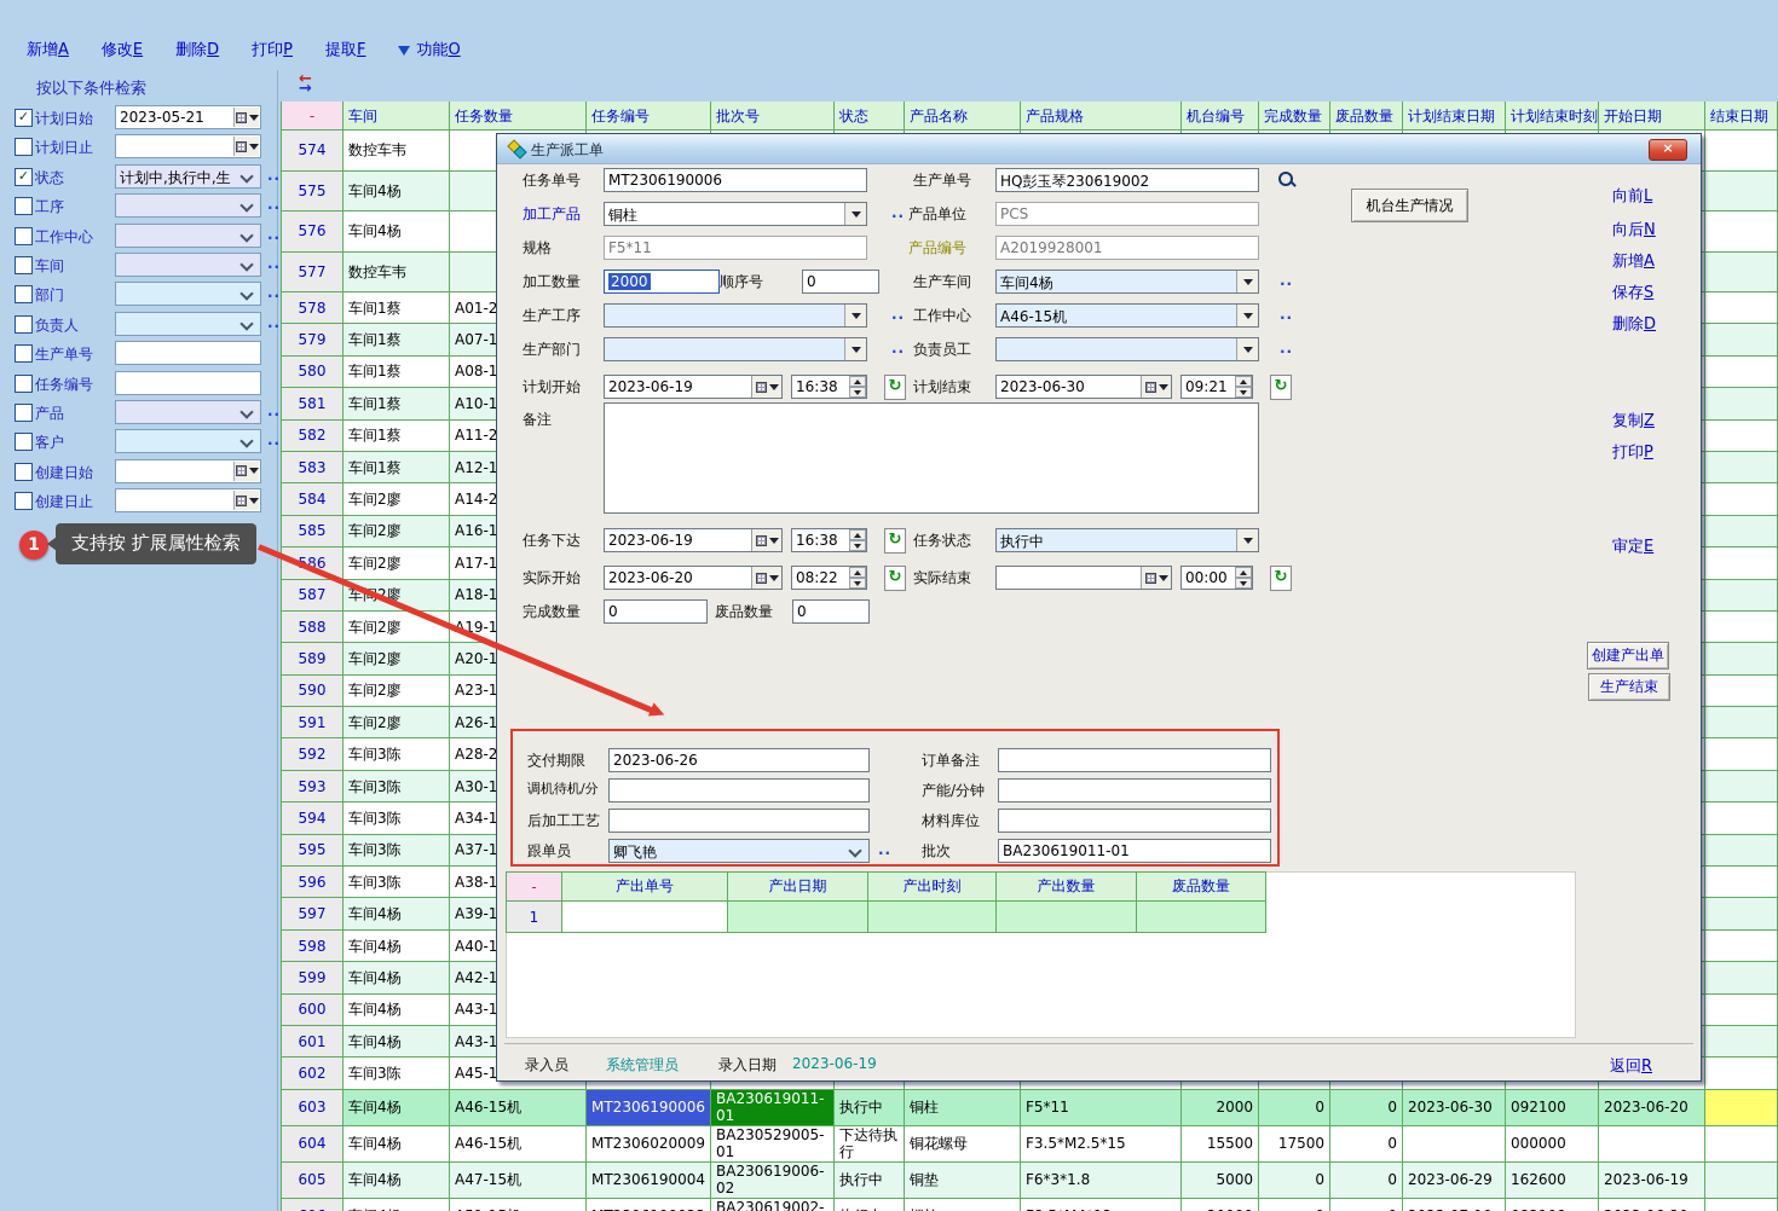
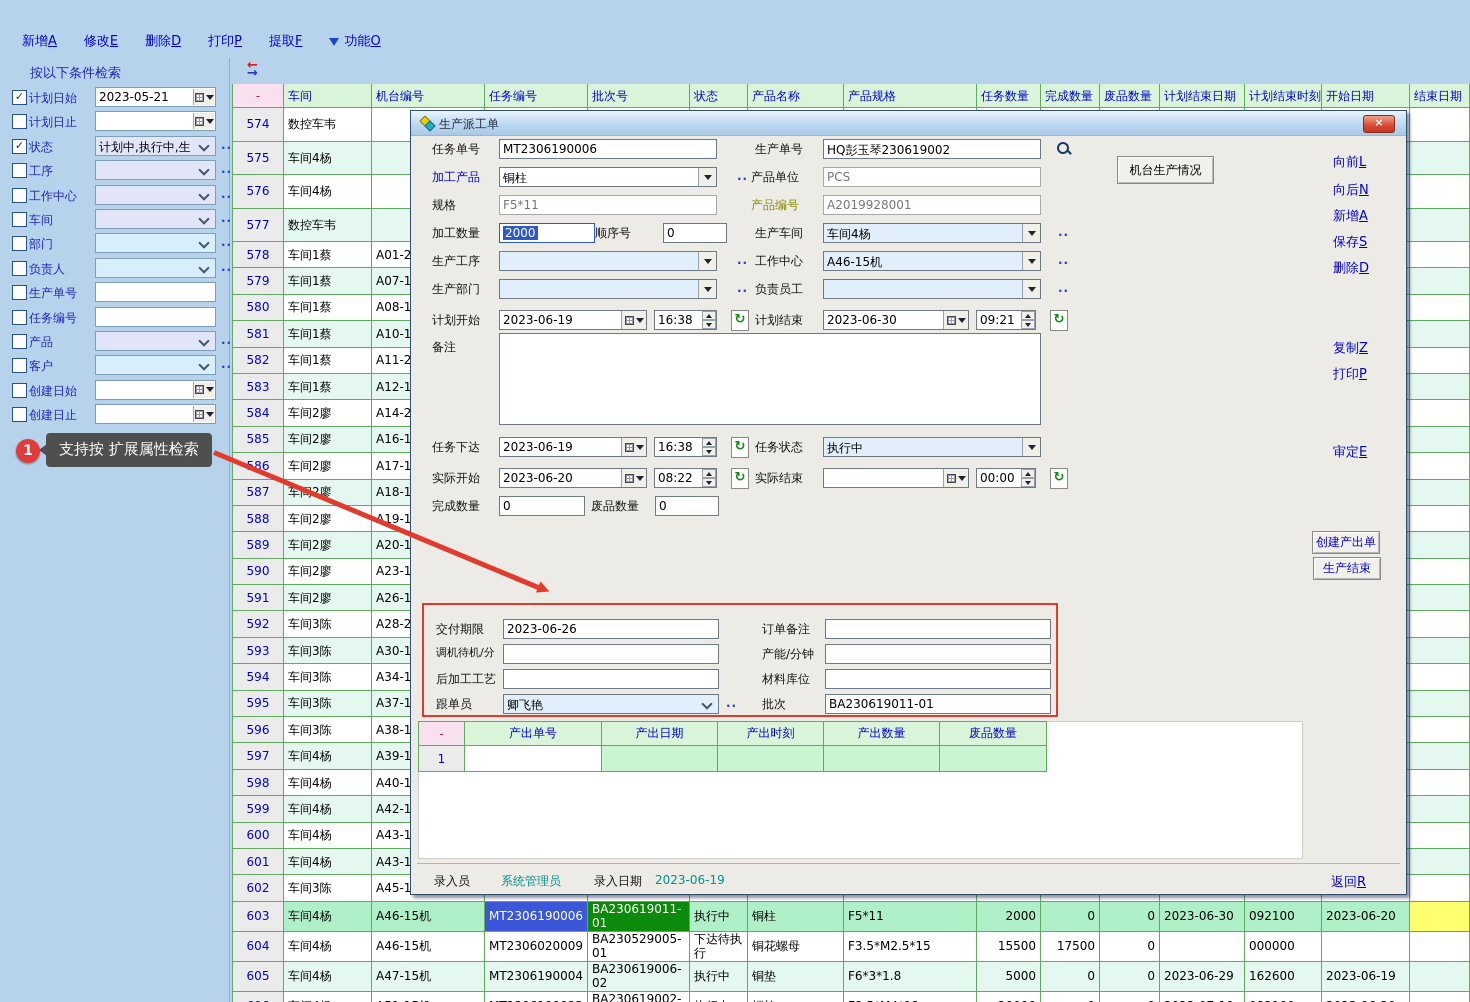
  新增A 修改E 删除D 打印P 提取F 功能O
  按以下条件检索
  ✓
  计划日始
  2023-05-21
  计划日止
  ✓
  状态
  计划中,执行中,生
  ..
  工序
  ..
  工作中心
  ..
  车间
  ..
  部门
  ..
  负责人
  ..
  生产单号
  任务编号
  产品
  ..
  客户
  ..
  创建日始
  创建日止
  ←
  →
  -
  车间
- 任务数量
+ 机台编号
  任务编号
  批次号
  状态
  产品名称
  产品规格
- 机台编号
+ 任务数量
  完成数量
  废品数量
  计划结束日期
  计划结束时刻
  开始日期
  结束日期
  574
  数控车韦
  575
  车间4杨
  576
  车间4杨
  577
  数控车韦
  578
  车间1蔡
  A01-2
  579
  车间1蔡
  A07-1
  580
  车间1蔡
  A08-1
  581
  车间1蔡
  A10-1
  582
  车间1蔡
  A11-2
  583
  车间1蔡
  A12-1
  584
  车间2廖
  A14-2
  585
  车间2廖
  A16-1
  车间2廖
  A17-1
  587
  A18-1
  588
  车间2廖
  19-1
  589
  车间2廖
  A20-1
  590
  车间2廖
  A23-1
  591
  车间2廖
  A26-1
  592
  车间3陈
  A28-2
  593
  车间3陈
  A30-1
  594
  车间3陈
  A34-1
  595
  车间3陈
  A37-1
  596
  车间3陈
  A38-1
  597
  车间4杨
  A39-1
  598
  车间4杨
  A40-1
  599
  车间4杨
  A42-1
  600
  车间4杨
  A43-1
  601
  车间4杨
  A43-1
  602
  车间3陈
  A45-1
  603
  车间4杨
  A46-15机
  MT2306190006
  BA230619011-01
  执行中
  铜柱
  F5*11
  2000
  0
  0
  2023-06-30
  092100
  2023-06-20
  604
  车间4杨
  A46-15机
  MT2306020009
  BA230529005-01
  下达待执行
  铜花螺母
  F3.5*M2.5*15
  15500
  17500
  0
  000000
  605
  车间4杨
  A47-15机
  MT2306190004
  BA230619006-02
  执行中
  铜垫
  F6*3*1.8
  5000
  0
  0
  2023-06-29
  162600
  2023-06-19
  BA230619002-
  生产派工单
  ×
  任务单号
  MT2306190006
  生产单号
  HQ彭玉琴230619002
  加工产品
  铜柱
  ..
  产品单位
  PCS
  规格
  F5*11
  产品编号
  A2019928001
  加工数量
  2000
  顺序号
  0
  生产车间
  车间4杨
  ..
  生产工序
  ..
  工作中心
  A46-15机
  ..
  生产部门
  ..
  负责员工
  ..
  计划开始
  2023-06-19
  16:38
  ↻
  计划结束
  2023-06-30
  09:21
  ↻
  备注
  任务下达
  2023-06-19
  16:38
  ↻
  任务状态
  执行中
  实际开始
  2023-06-20
  08:22
  ↻
  实际结束
  00:00
  ↻
  完成数量
  0
  废品数量
  0
  交付期限
  2023-06-26
  订单备注
  调机待机/分
  产能/分钟
  后加工工艺
  材料库位
  跟单员
  卿飞艳
  ..
  批次
  BA230619011-01
  机台生产情况
  向前L
  向后N
  新增A
  保存S
  删除D
  复制Z
  打印P
  审定E
  创建产出单
  生产结束
  -
  产出单号
  产出日期
  产出时刻
  产出数量
  废品数量
  1
  录入员
  系统管理员
  录入日期
  2023-06-19
  返回R
  1
  支持按 扩展属性检索
